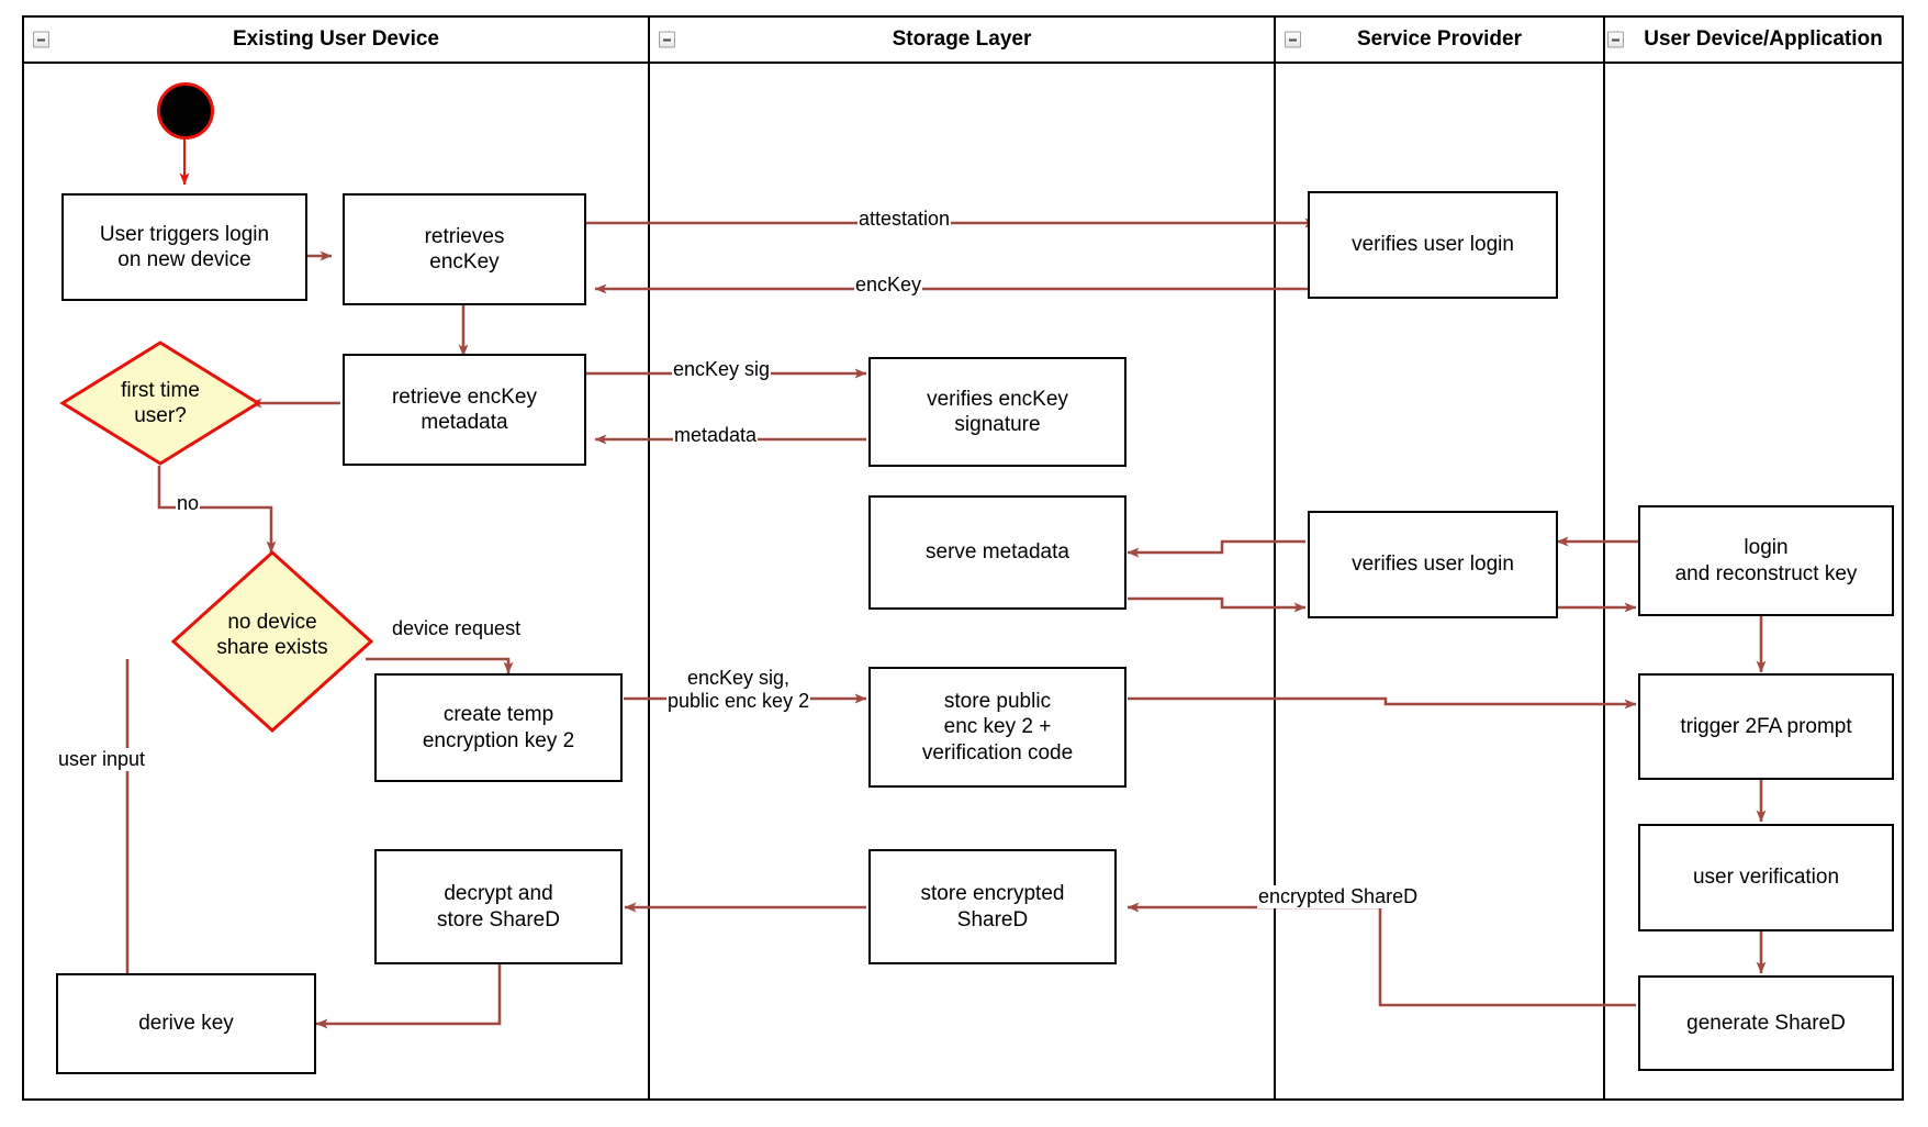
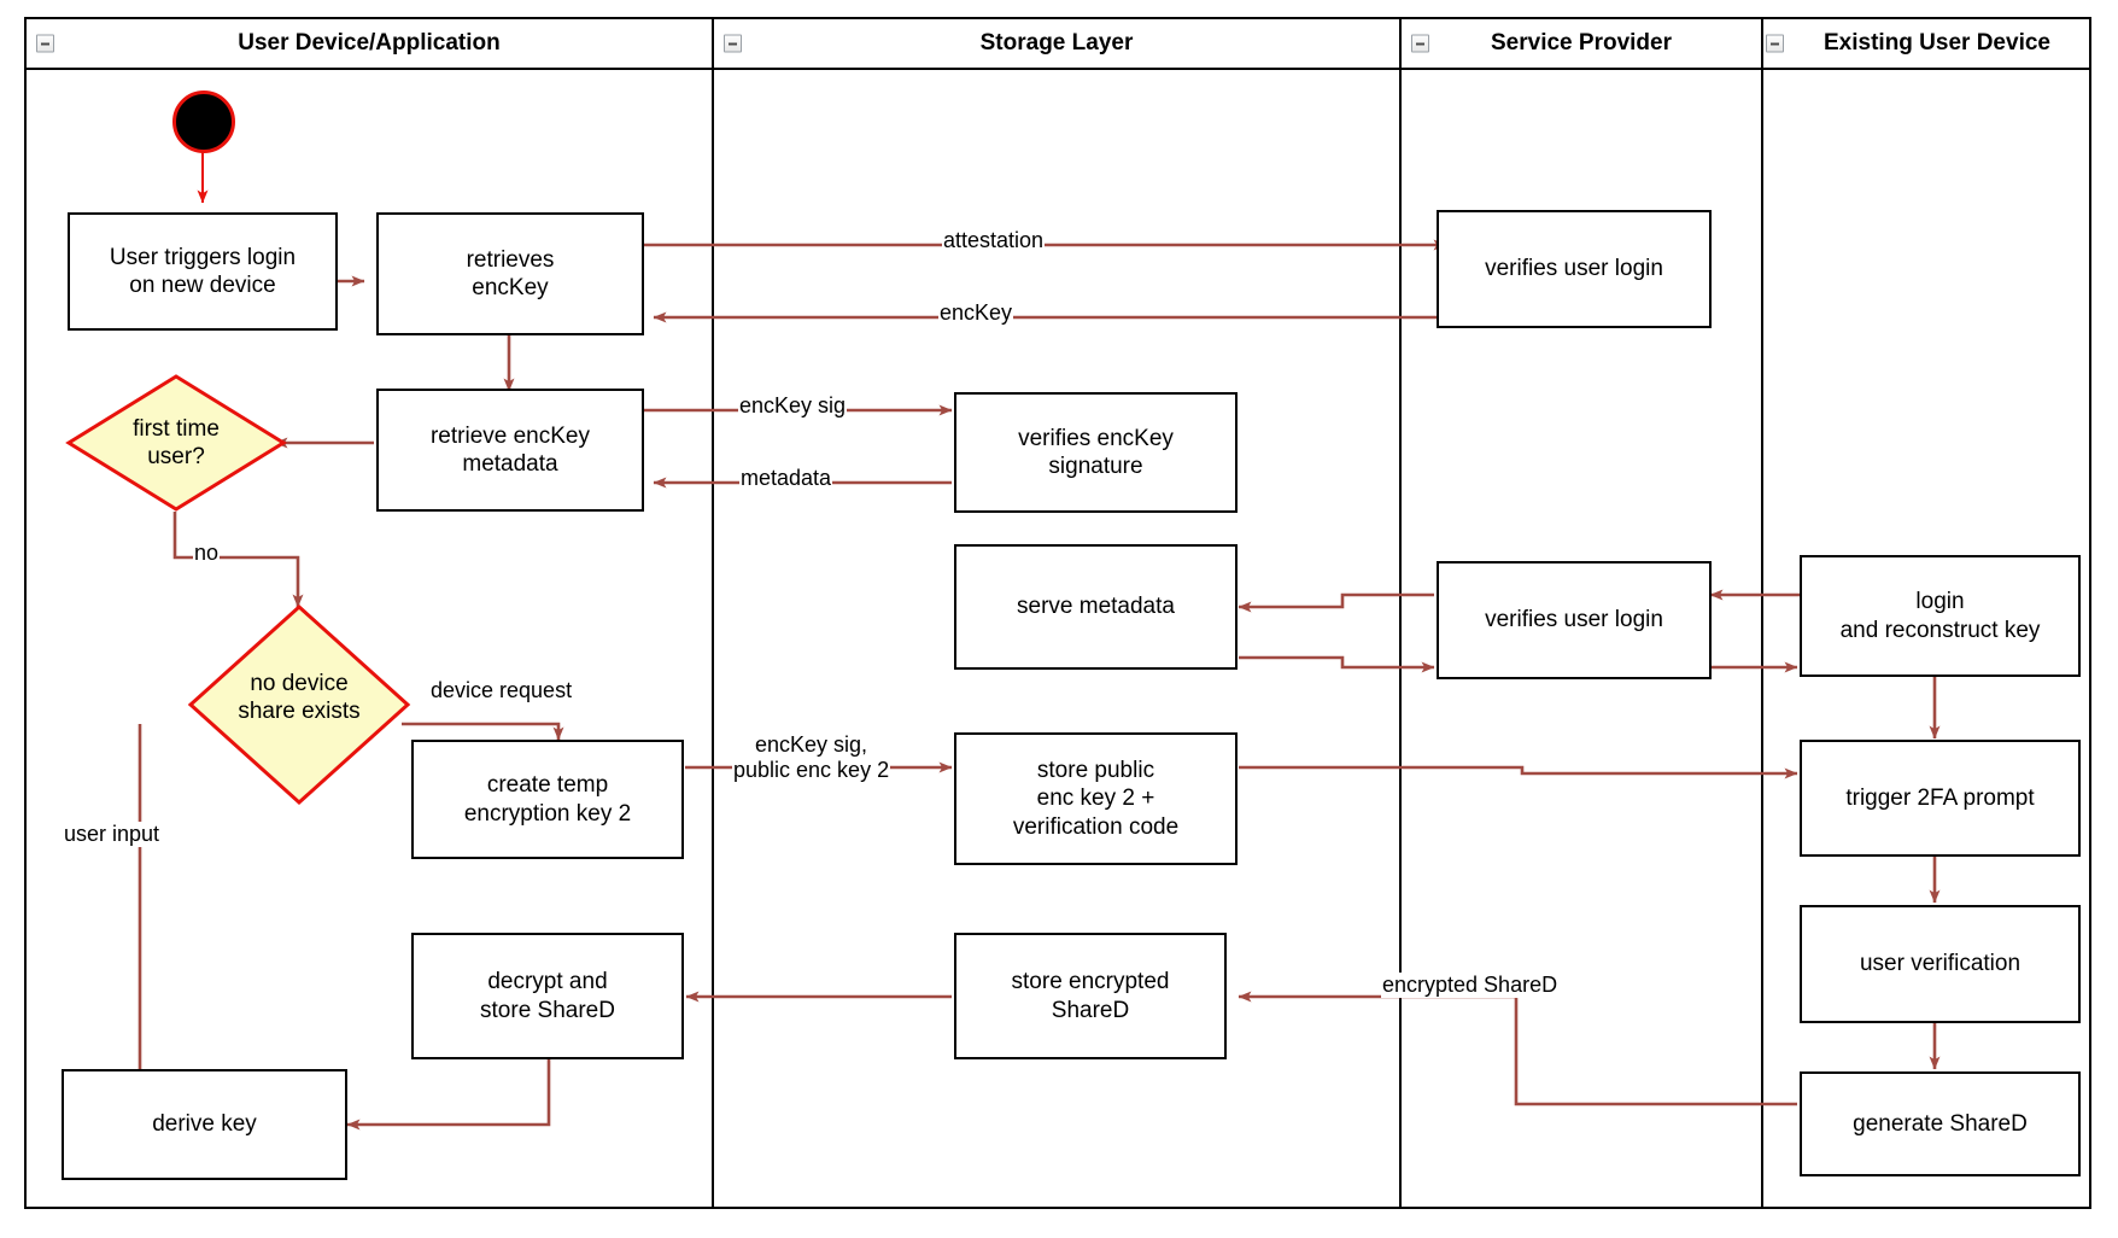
- Existing User Device
+ User Device/Application
  Storage Layer
  Service Provider
- User Device/Application
+ Existing User Device
  User triggers login
  on new device
  retrieves
  encKey
  retrieve encKey
  metadata
  first time
  user?
  no device
  share exists
  create temp
  encryption key 2
  decrypt and
  store ShareD
  derive key
  verifies encKey
  signature
  serve metadata
  store public
  enc key 2 +
  verification code
  store encrypted
  ShareD
  verifies user login
  verifies user login
  login
  and reconstruct key
  trigger 2FA prompt
  user verification
  generate ShareD
  attestation
  encKey
  encKey sig
  metadata
  no
  device request
  user input
  encKey sig,
  public enc key 2
  encrypted ShareD
